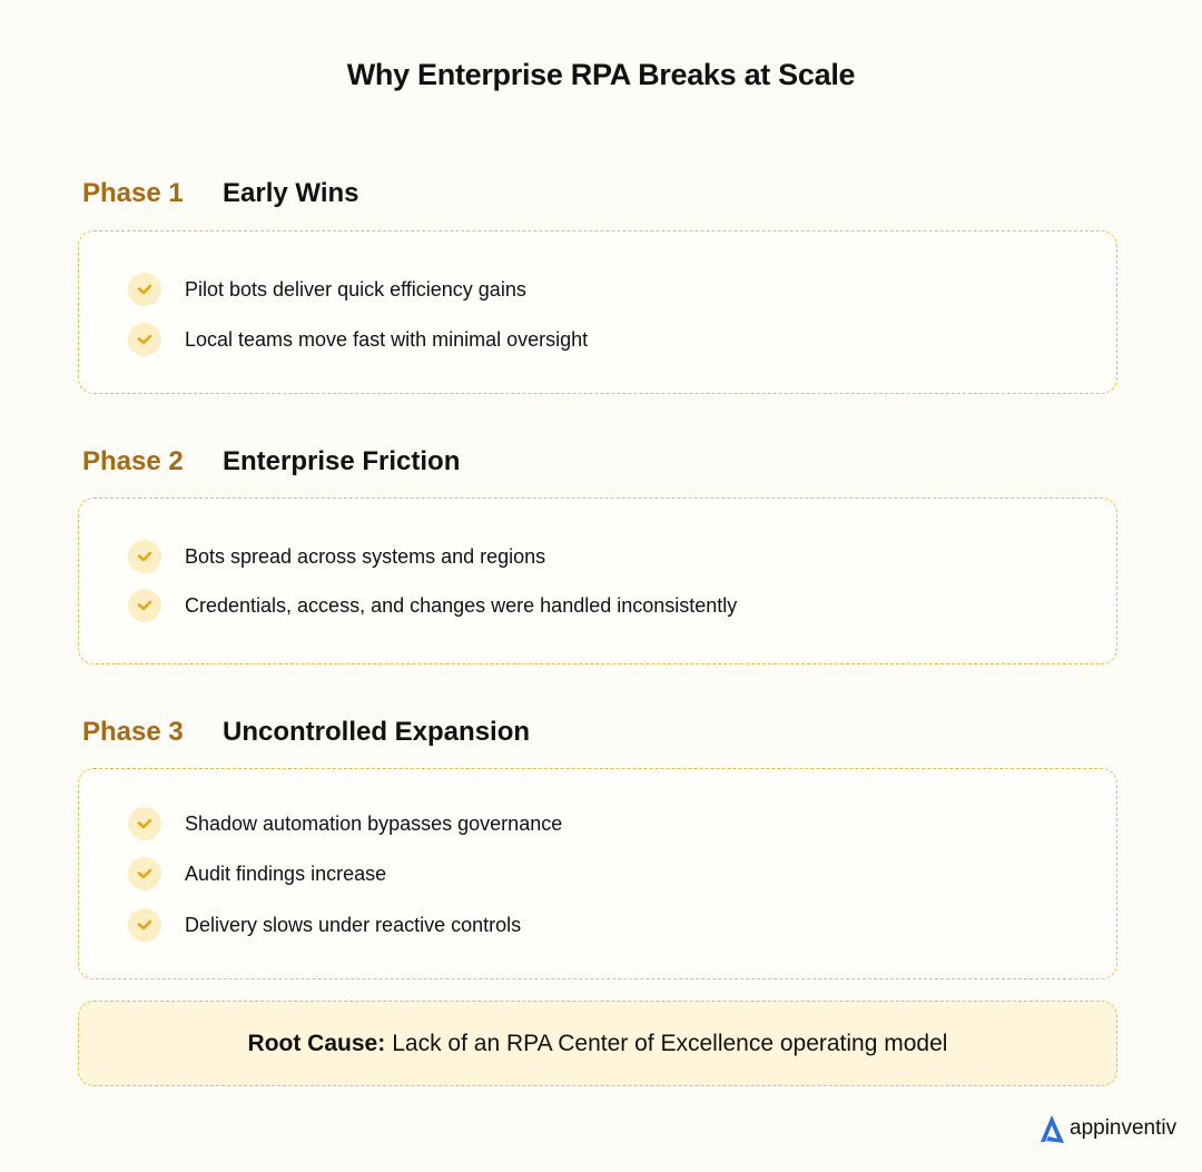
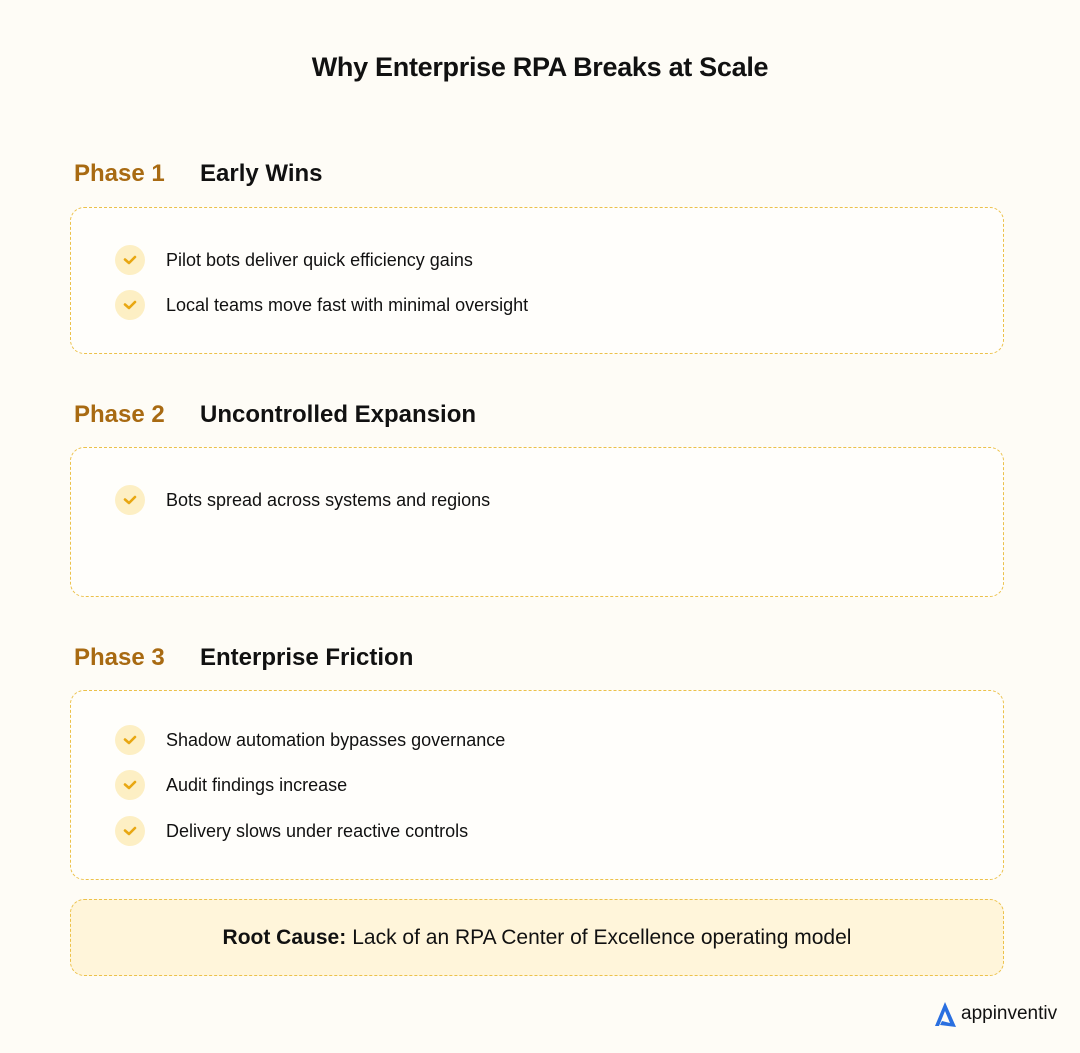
  Why Enterprise RPA Breaks at Scale
  Phase 1
  Early Wins
  Pilot bots deliver quick efficiency gains
  Local teams move fast with minimal oversight
  Phase 2
- Enterprise Friction
+ Uncontrolled Expansion
  Bots spread across systems and regions
- Credentials, access, and changes were handled inconsistently
  Phase 3
- Uncontrolled Expansion
+ Enterprise Friction
  Shadow automation bypasses governance
  Audit findings increase
  Delivery slows under reactive controls
  Root Cause:
  Lack of an RPA Center of Excellence operating model
  appinventiv
